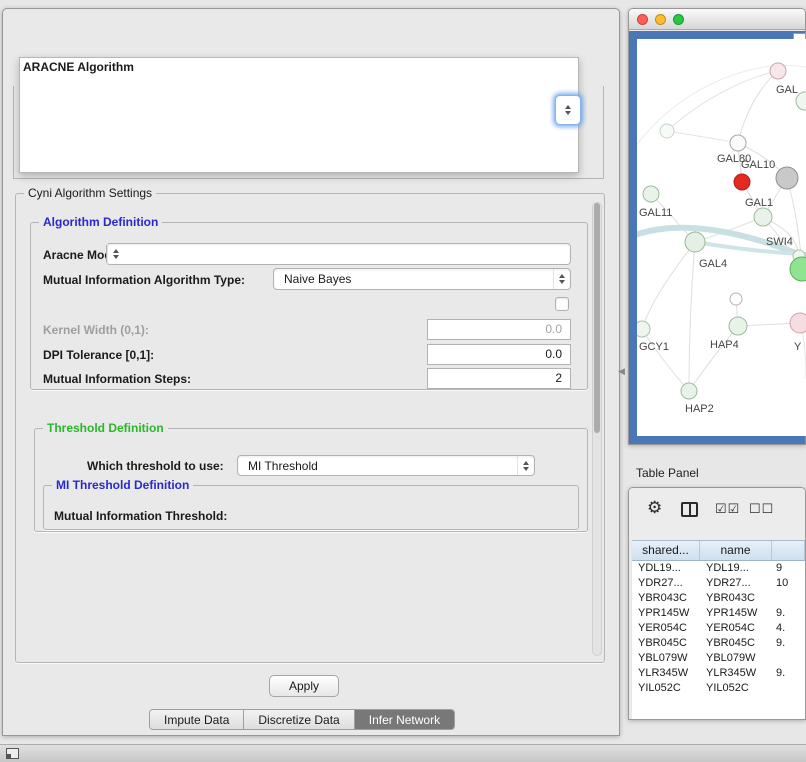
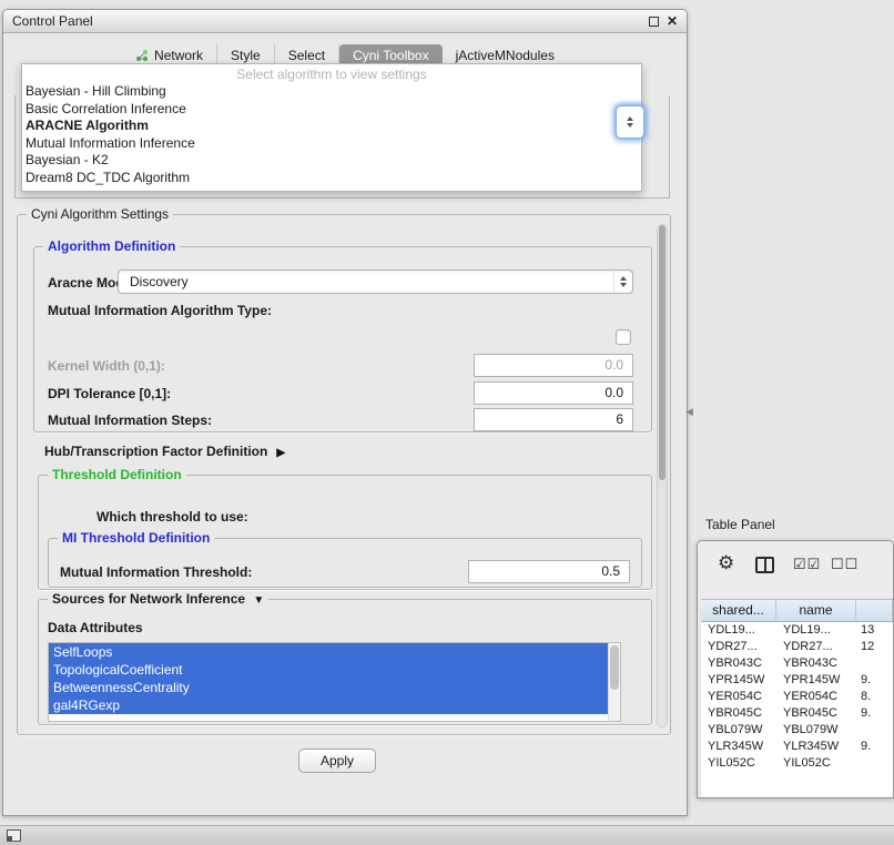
+ Control Panel
+ ✕
+ Network
+ Style
+ Select
+ Cyni Toolbox
+ jActiveMNodules
+ Select algorithm to view settings
+ Bayesian - Hill Climbing
+ Basic Correlation Inference
  ARACNE Algorithm
+ Mutual Information Inference
+ Bayesian - K2
+ Dream8 DC_TDC Algorithm
  Cyni Algorithm Settings
  Algorithm Definition
  Aracne Mo
+ Discovery
  Mutual Information Algorithm Type:
- Naive Bayes
  Kernel Width (0,1):
  0.0
  DPI Tolerance [0,1]:
  0.0
  Mutual Information Steps:
- 2
+ 6
+ Hub/Transcription Factor Definition ▶
  Threshold Definition
  Which threshold to use:
- MI Threshold
  MI Threshold Definition
  Mutual Information Threshold:
+ 0.5
+ Sources for Network Inference ▼
+ Data Attributes
+ SelfLoops
+ TopologicalCoefficient
+ BetweennessCentrality
+ gal4RGexp
  Apply
- Impute Data
- Discretize Data
- Infer Network
  ◀
- GAL
- GAL80
- GAL10
- GAL11
- GAL1
- SWI4
- GAL4
- GCY1
- HAP4
- Y
- HAP2
  Table Panel
  ⚙
  ☑☑
  ☐☐
  shared...
  name
  YDL19...
  YDL19...
- 9
+ 13
  YDR27...
  YDR27...
- 10
+ 12
  YBR043C
  YBR043C
  YPR145W
  YPR145W
  9.
  YER054C
  YER054C
- 4.
+ 8.
  YBR045C
  YBR045C
  9.
  YBL079W
  YBL079W
  YLR345W
  YLR345W
  9.
  YIL052C
  YIL052C
